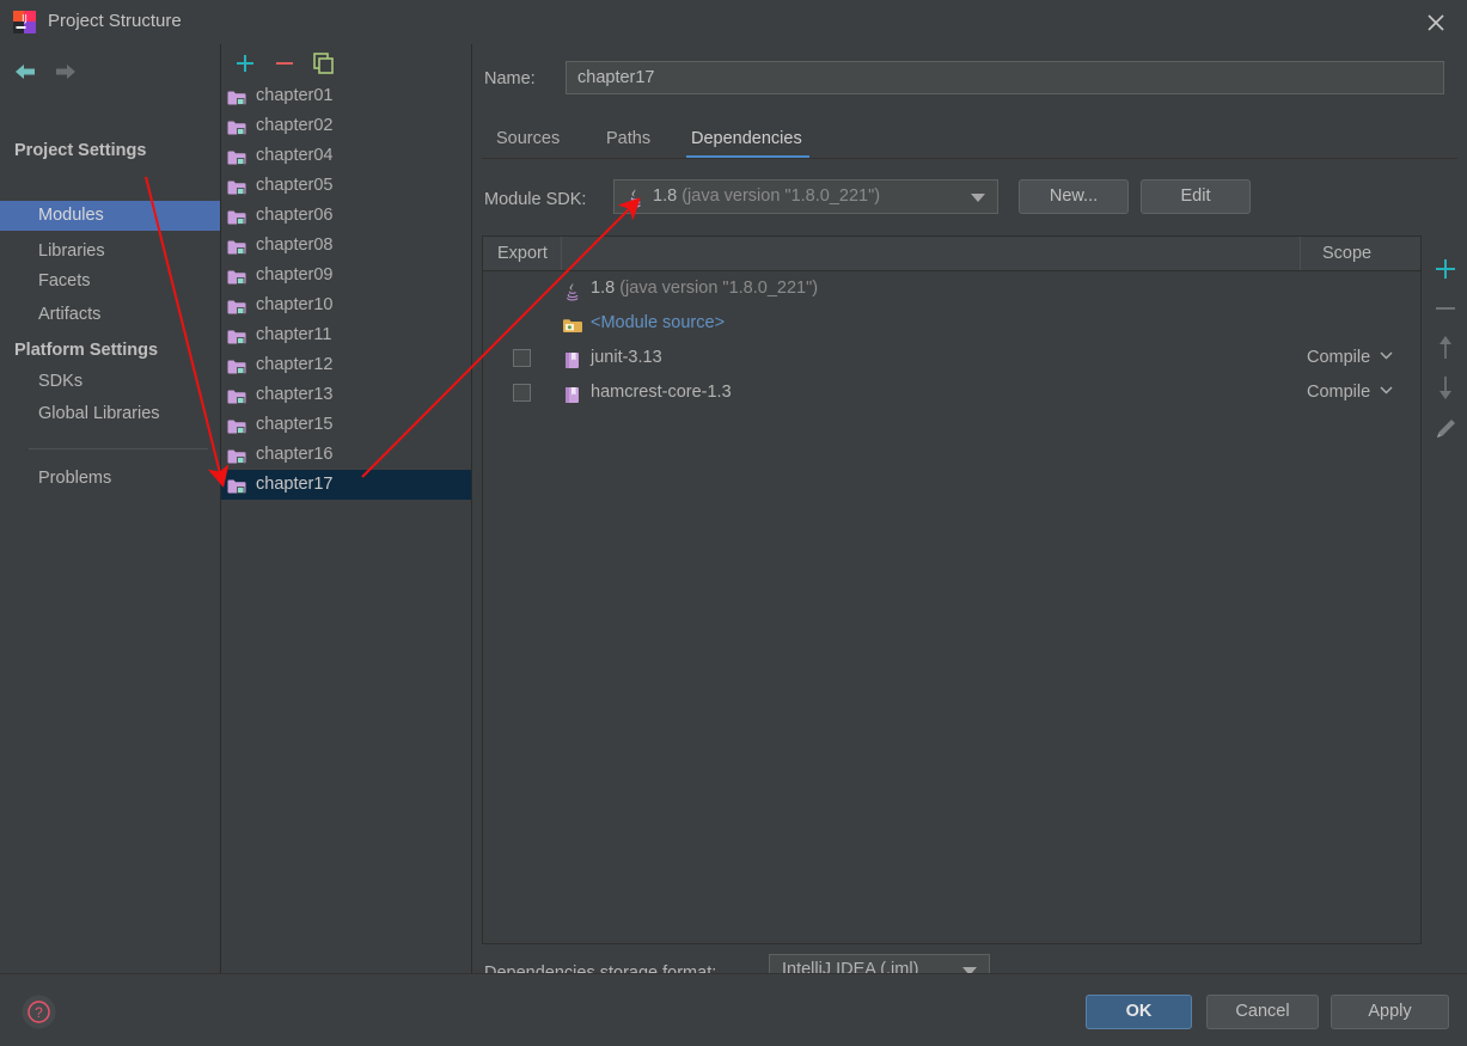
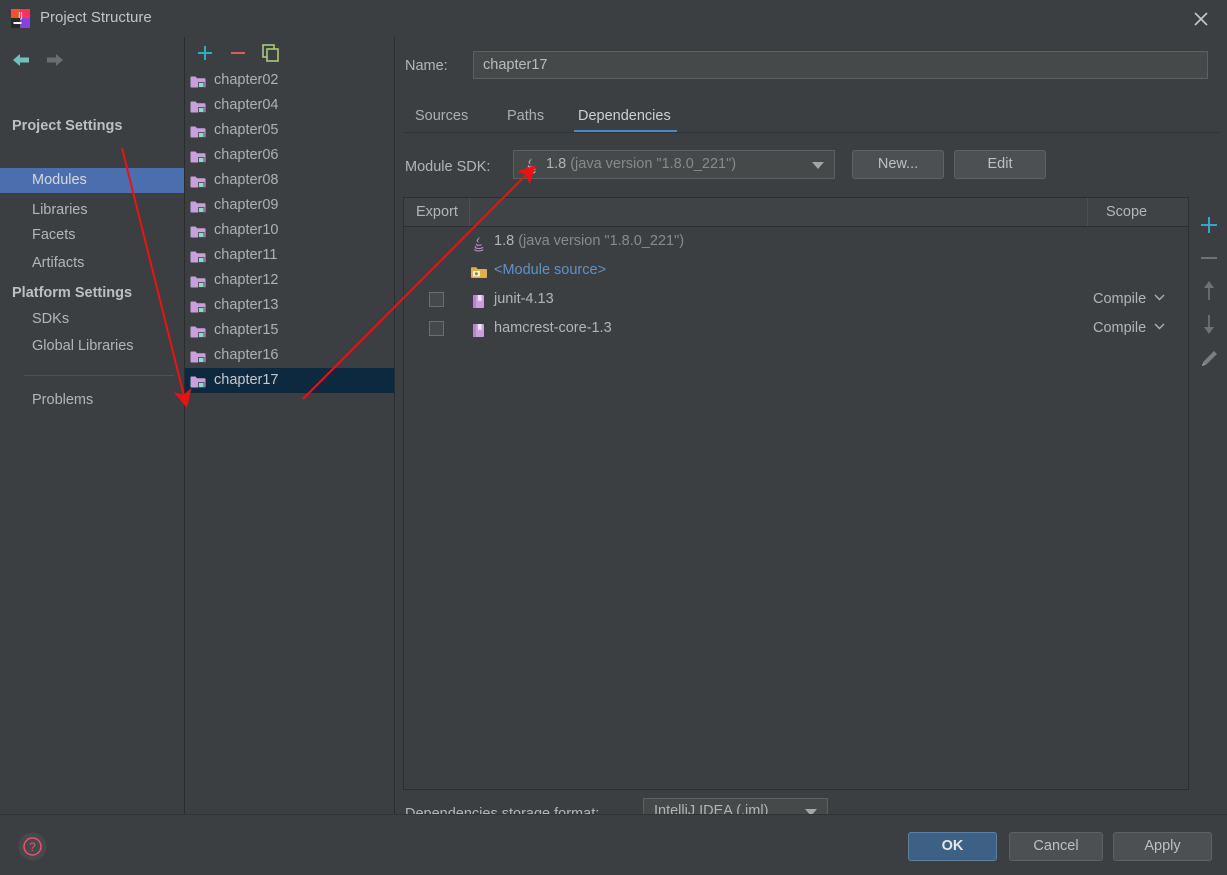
  IJ
  Project Structure
  Project Settings
  Modules
  Libraries
  Facets
  Artifacts
  Platform Settings
  SDKs
  Global Libraries
  Problems
- chapter01
  chapter02
  chapter04
  chapter05
  chapter06
  chapter08
  chapter09
  chapter10
  chapter11
  chapter12
  chapter13
  chapter15
  chapter16
  chapter17
  Name:
  chapter17
  Sources
  Paths
  Dependencies
  Module SDK:
  1.8 (java version "1.8.0_221")
  New...
  Edit
  Export
  Scope
  1.8 (java version "1.8.0_221")
  <Module source>
- junit-3.13
+ junit-4.13
  Compile
  hamcrest-core-1.3
  Compile
  IntelliJ IDEA (.iml)
  ?
  OK
  Cancel
  Apply
